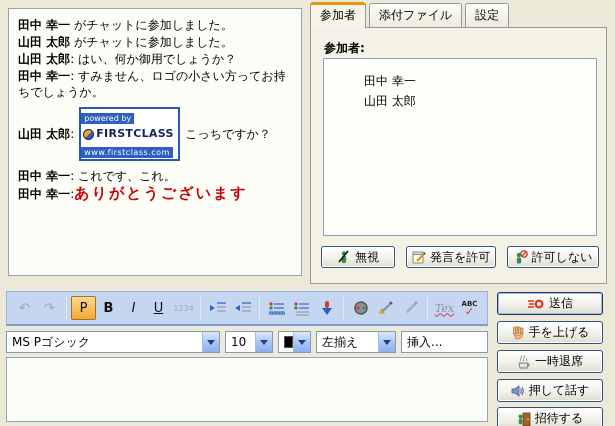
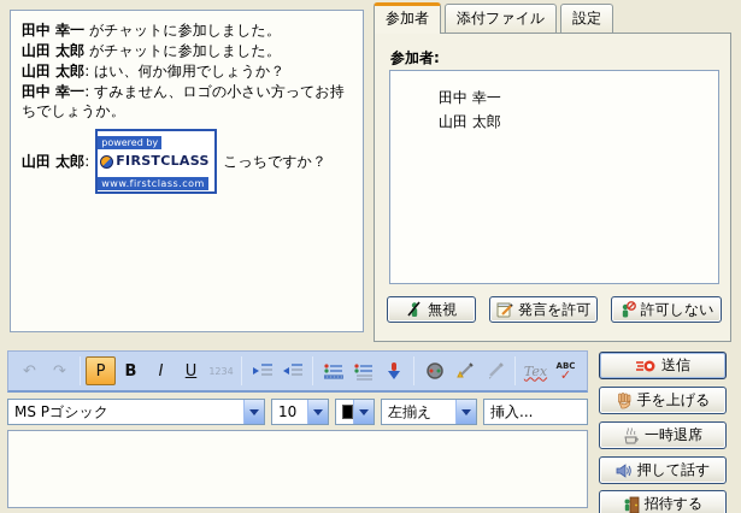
  田中 幸一 がチャットに参加しました。
  山田 太郎 がチャットに参加しました。
  山田 太郎: はい、何か御用でしょうか？
  田中 幸一: すみません、ロゴの小さい方ってお持ちでしょうか。
  山田 太郎:
  powered by
  FIRSTCLASS
  www.firstclass.com
  こっちですか？
- 田中 幸一: これです、これ。
- 田中 幸一:ありがとうございます
  参加者
  添付ファイル
  設定
  参加者:
  田中 幸一
  山田 太郎
  無視
  発言を許可
  許可しない
  ↶
  ↷
  P
  B
  I
  U
  1234
  Tex
  ABC
  ✓
  MS Pゴシック
  10
  左揃え
  挿入...
  送信
  手を上げる
  一時退席
  押して話す
  招待する
